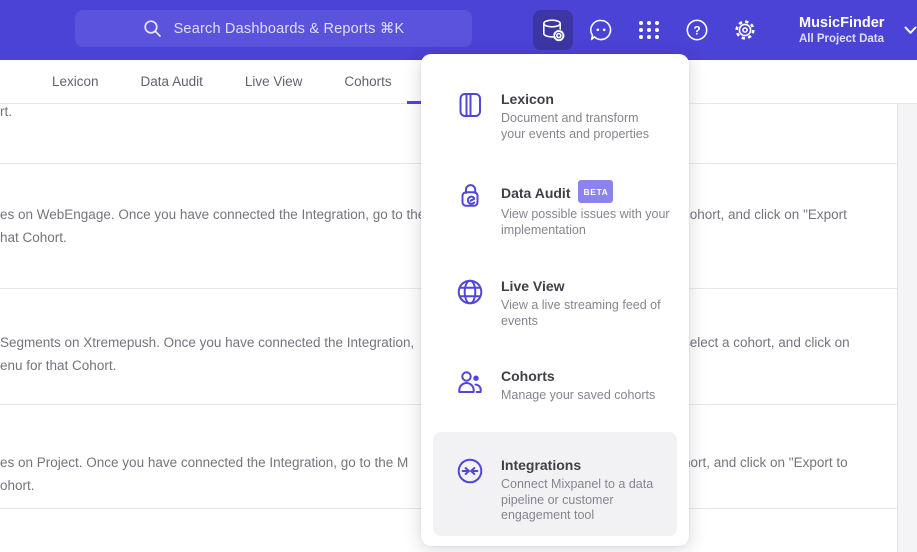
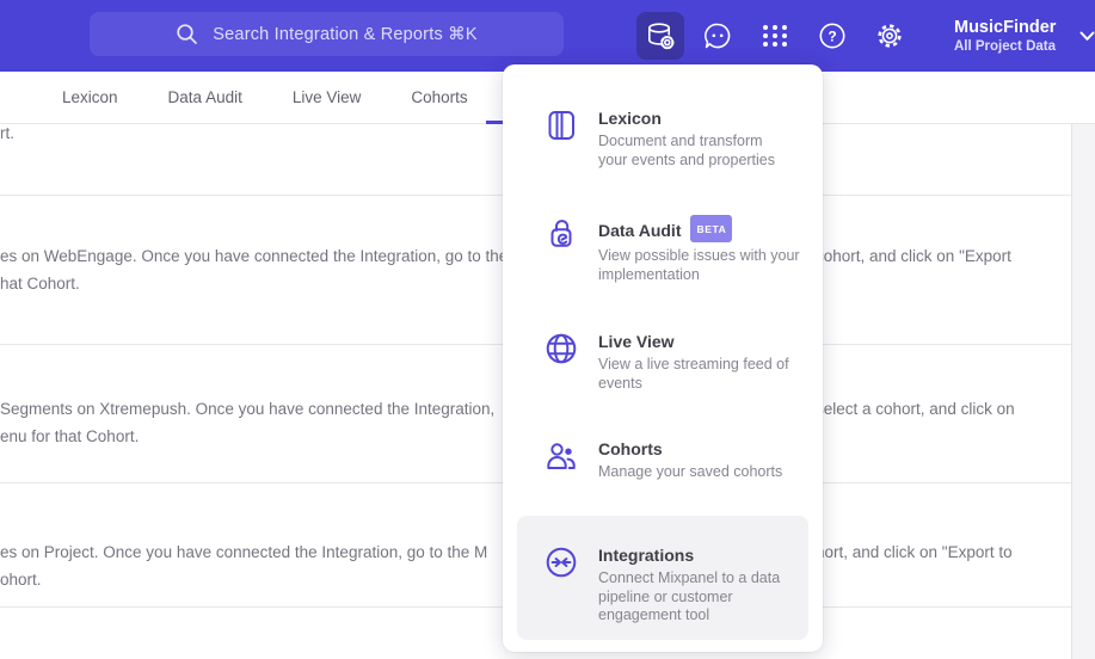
  rt.
  es on WebEngage. Once you have connected the Integration, go to th
  ohort, and click on "Export
  hat Cohort.
  Segments on Xtremepush. Once you have connected the Integration,
  elect a cohort, and click on
  enu for that Cohort.
  es on Project. Once you have connected the Integration, go to the M
  ort, and click on "Export to
  ohort.
  Lexicon
  Data Audit
  Live View
  Cohorts
- Search Dashboards & Reports ⌘K
+ Search Integration & Reports ⌘K
  ?
  MusicFinder
  All Project Data
  Lexicon
  Document and transform
  your events and properties
  Data Audit
  BETA
  View possible issues with your
  implementation
  Live View
  View a live streaming feed of
  events
  Cohorts
  Manage your saved cohorts
  Integrations
  Connect Mixpanel to a data
  pipeline or customer
  engagement tool
